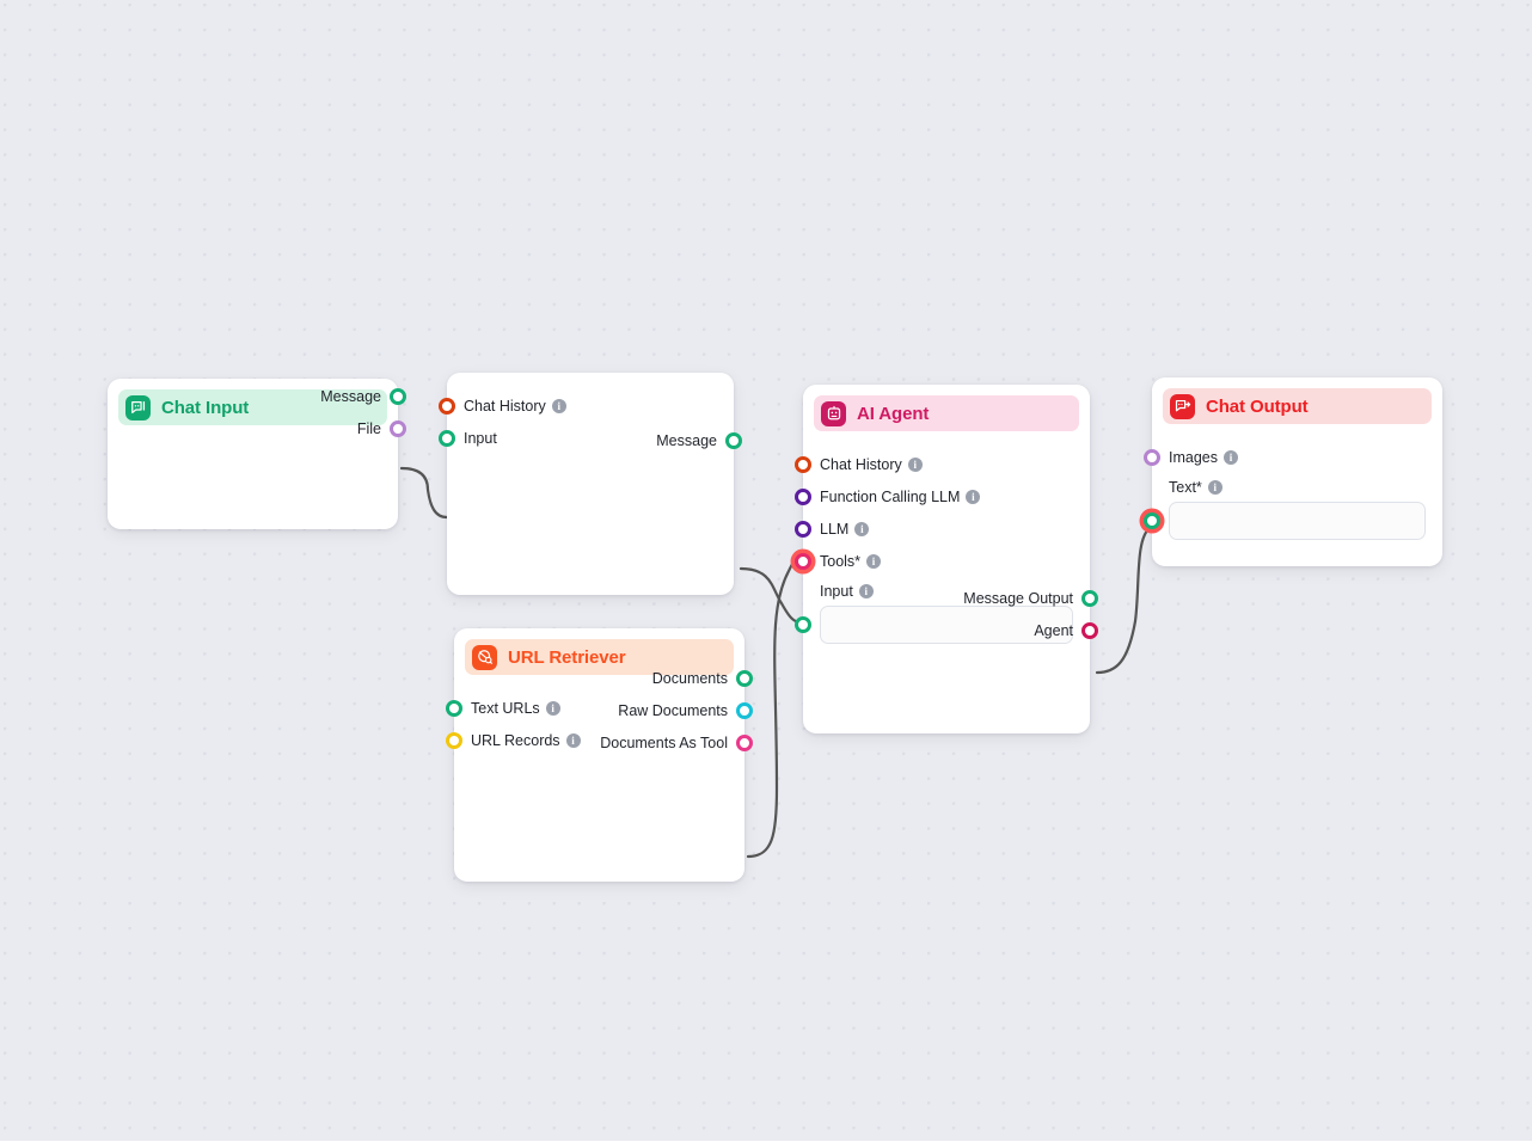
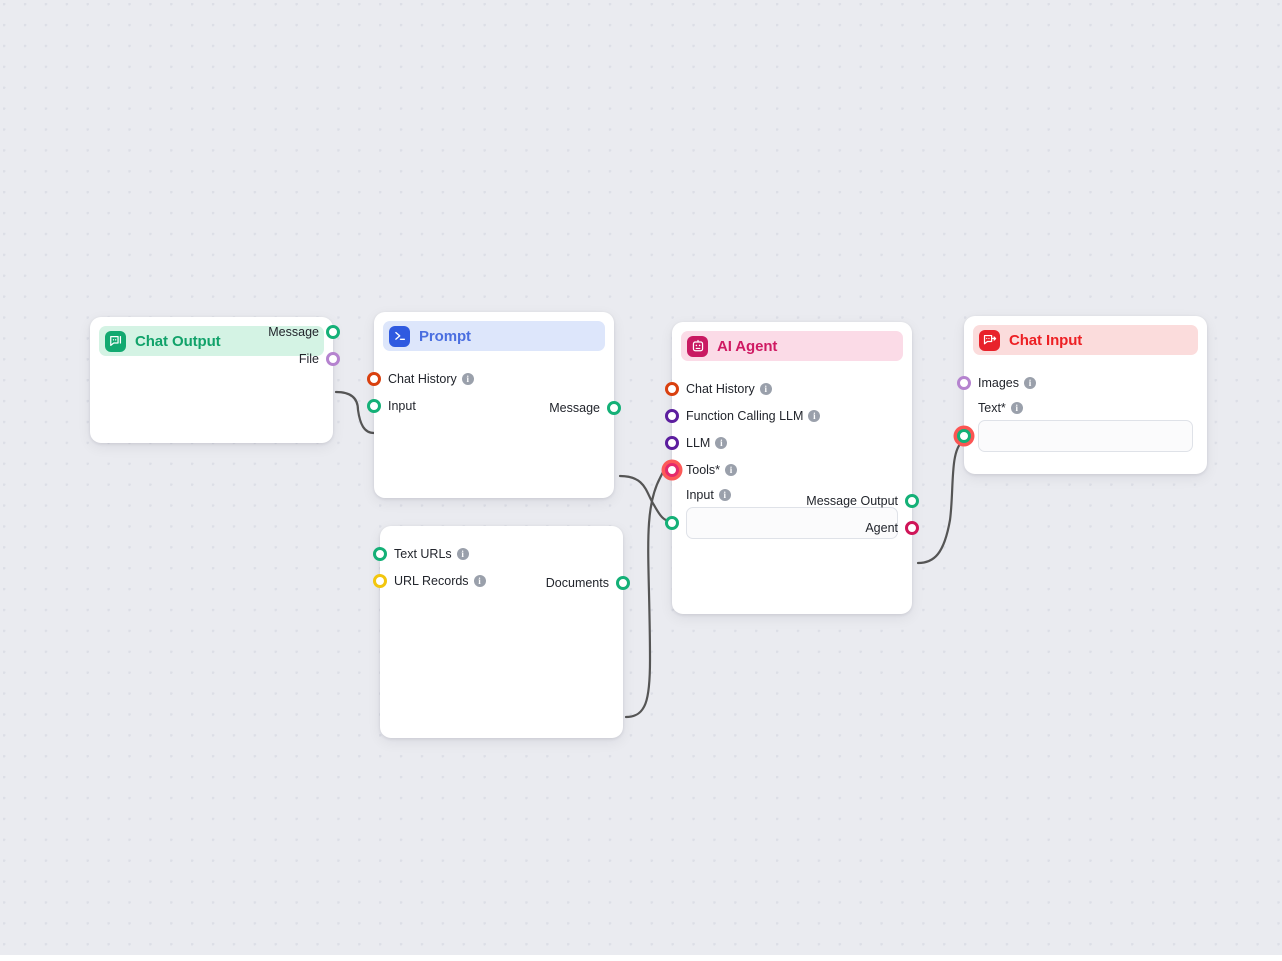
- Chat Input
+ Chat Output
  Message
  File
+ Prompt
  Chat History
  i
  Input
  Message
  AI Agent
  Chat History
  i
  Function Calling LLM
  i
  LLM
  i
  Tools*
  i
  Input
  i
  Message Output
  Agent
- Chat Output
+ Chat Input
  Images
  i
  Text*
  i
- URL Retriever
  Text URLs
  i
  URL Records
  i
  Documents
- Raw Documents
- Documents As Tool
